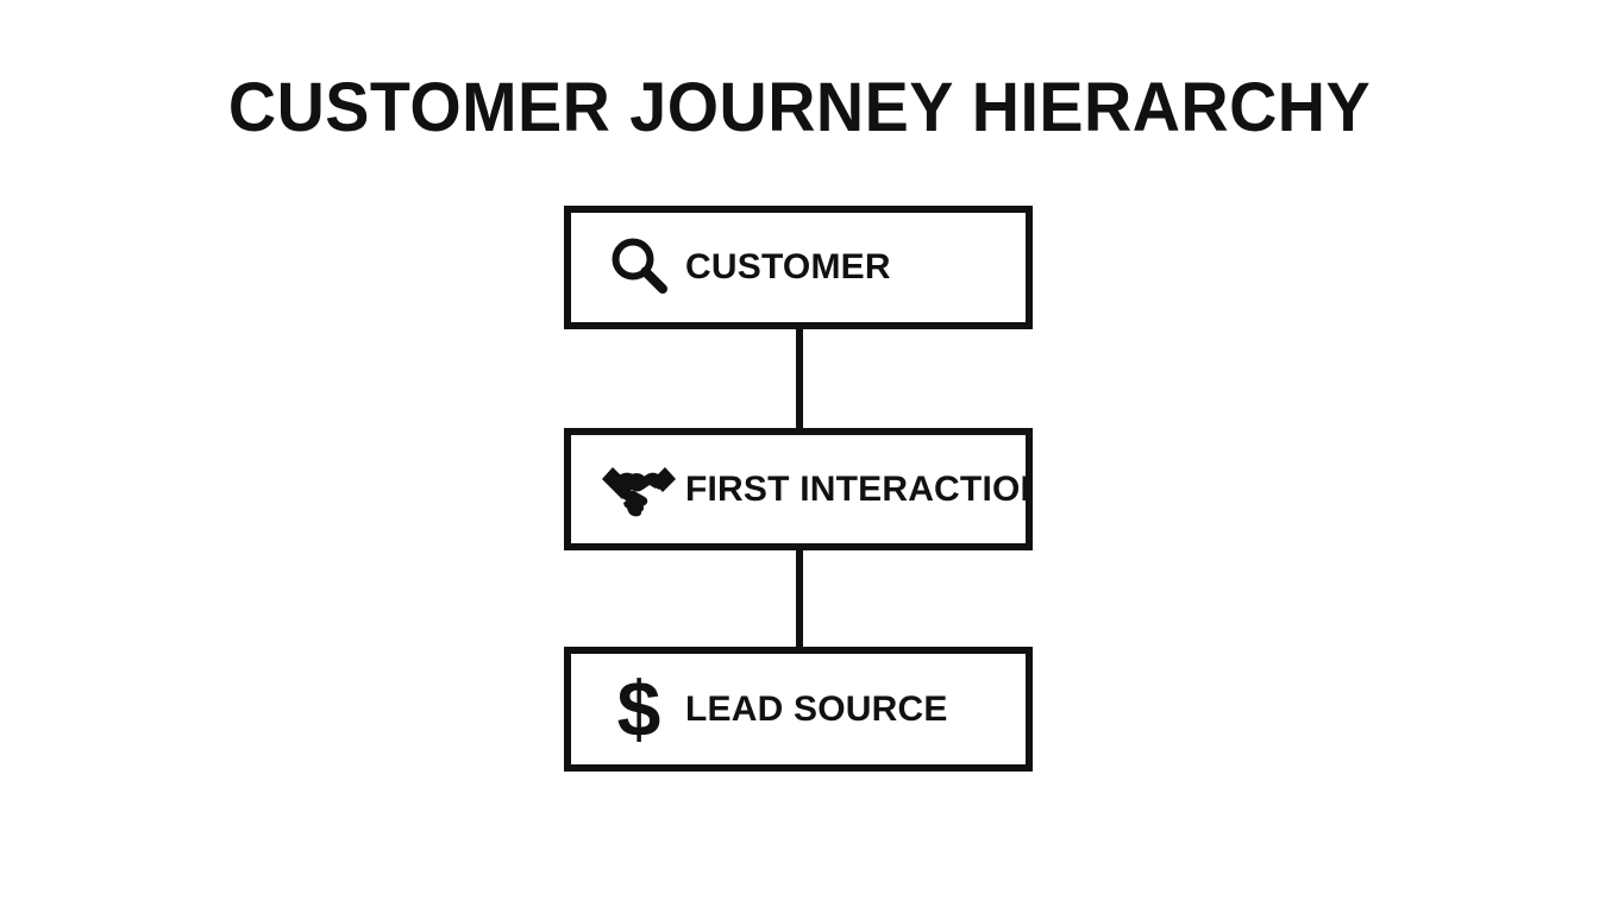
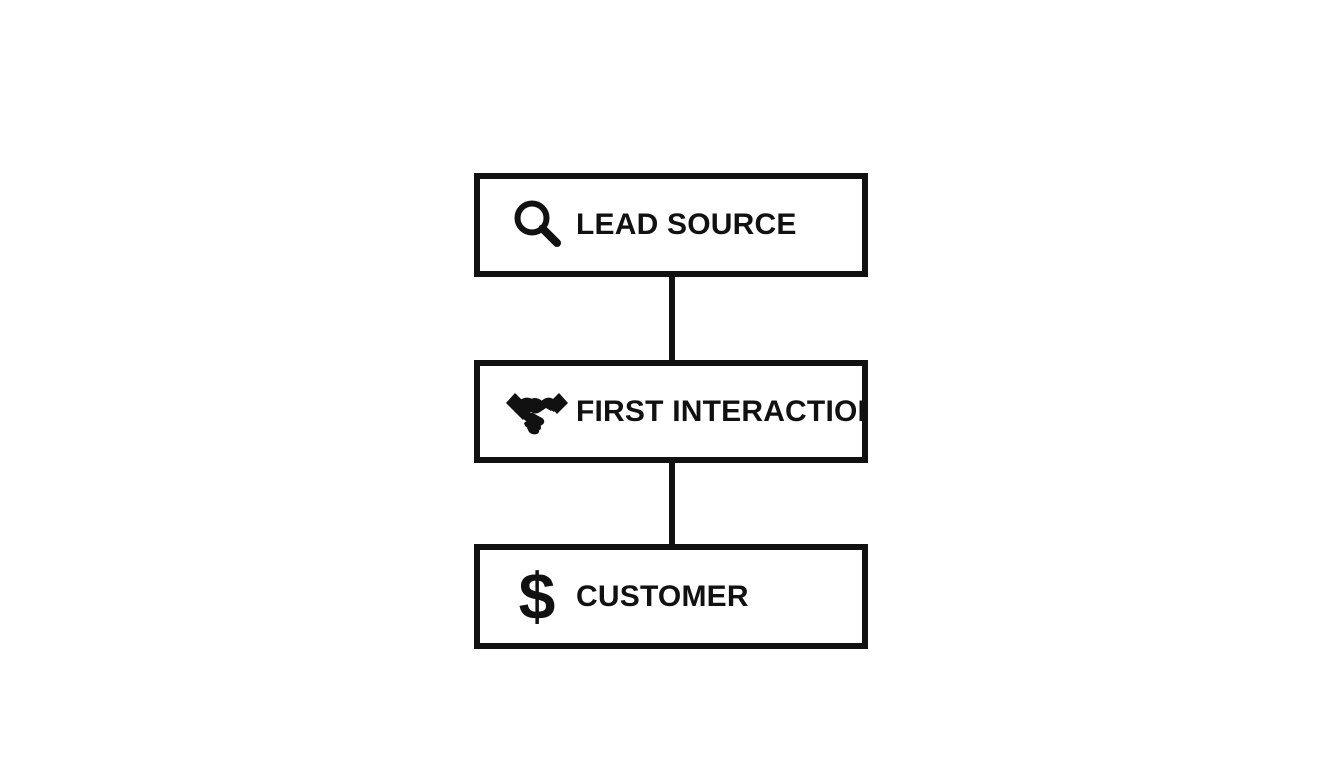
- CUSTOMER JOURNEY HIERARCHY
- CUSTOMER
+ LEAD SOURCE
  FIRST INTERACTIO
  $
- LEAD SOURCE
+ CUSTOMER
